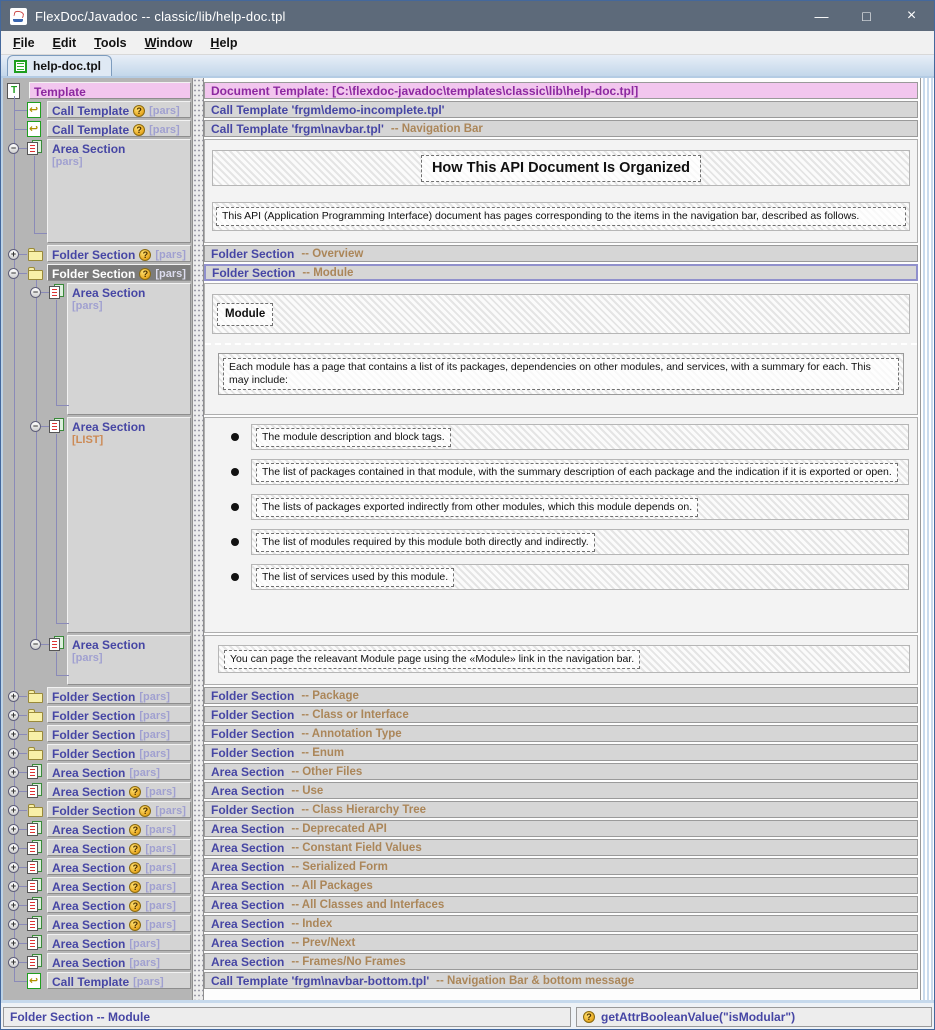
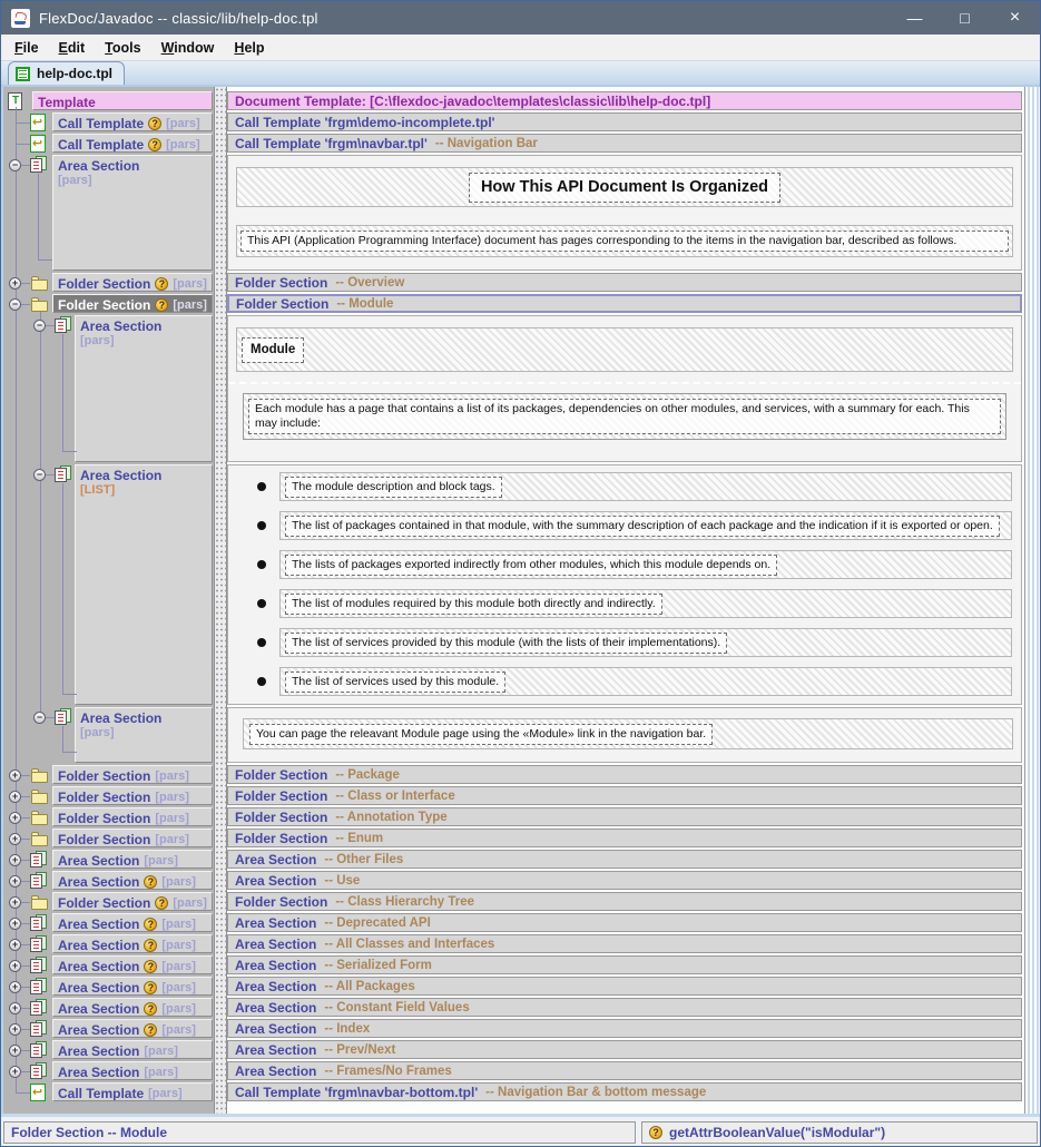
  FlexDoc/Javadoc -- classic/lib/help-doc.tpl
  —
  □
  ×
  File
  Edit
  Tools
  Window
  Help
  help-doc.tpl
  Template
  Call Template
  ?
  [pars]
  Call Template
  ?
  [pars]
  −
  Area Section
  [pars]
  +
  Folder Section
  ?
  [pars]
  −
  Folder Section
  ?
  [pars]
  −
  Area Section
  [pars]
  −
  Area Section
  [LIST]
  −
  Area Section
  [pars]
  +
  Folder Section
  [pars]
  +
  Folder Section
  [pars]
  +
  Folder Section
  [pars]
  +
  Folder Section
  [pars]
  +
  Area Section
  [pars]
  +
  Area Section
  ?
  [pars]
  +
  Folder Section
  ?
  [pars]
  +
  Area Section
  ?
  [pars]
  +
  Area Section
  ?
  [pars]
  +
  Area Section
  ?
  [pars]
  +
  Area Section
  ?
  [pars]
  +
  Area Section
  ?
  [pars]
  +
  Area Section
  ?
  [pars]
  +
  Area Section
  [pars]
  +
  Area Section
  [pars]
  Call Template
  [pars]
  Document Template: [C:\flexdoc-javadoc\templates\classic\lib\help-doc.tpl]
  Call Template 'frgm\demo-incomplete.tpl'
  Call Template 'frgm\navbar.tpl'
  -- Navigation Bar
  How This API Document Is Organized
  This API (Application Programming Interface) document has pages corresponding to the items in the navigation bar, described as follows.
  Folder Section
  -- Overview
  Folder Section
  -- Module
  Module
  Each module has a page that contains a list of its packages, dependencies on other modules, and services, with a summary for each. This may include:
  The module description and block tags.
  The list of packages contained in that module, with the summary description of each package and the indication if it is exported or open.
  The lists of packages exported indirectly from other modules, which this module depends on.
  The list of modules required by this module both directly and indirectly.
+ The list of services provided by this module (with the lists of their implementations).
  The list of services used by this module.
  You can page the releavant Module page using the «Module» link in the navigation bar.
  Folder Section
  -- Package
  Folder Section
  -- Class or Interface
  Folder Section
  -- Annotation Type
  Folder Section
  -- Enum
  Area Section
  -- Other Files
  Area Section
  -- Use
  Folder Section
  -- Class Hierarchy Tree
  Area Section
  -- Deprecated API
  Area Section
- -- Constant Field Values
+ -- All Classes and Interfaces
  Area Section
  -- Serialized Form
  Area Section
  -- All Packages
  Area Section
- -- All Classes and Interfaces
+ -- Constant Field Values
  Area Section
  -- Index
  Area Section
  -- Prev/Next
  Area Section
  -- Frames/No Frames
  Call Template 'frgm\navbar-bottom.tpl'
  -- Navigation Bar & bottom message
  Folder Section -- Module
  ?
  getAttrBooleanValue("isModular")
